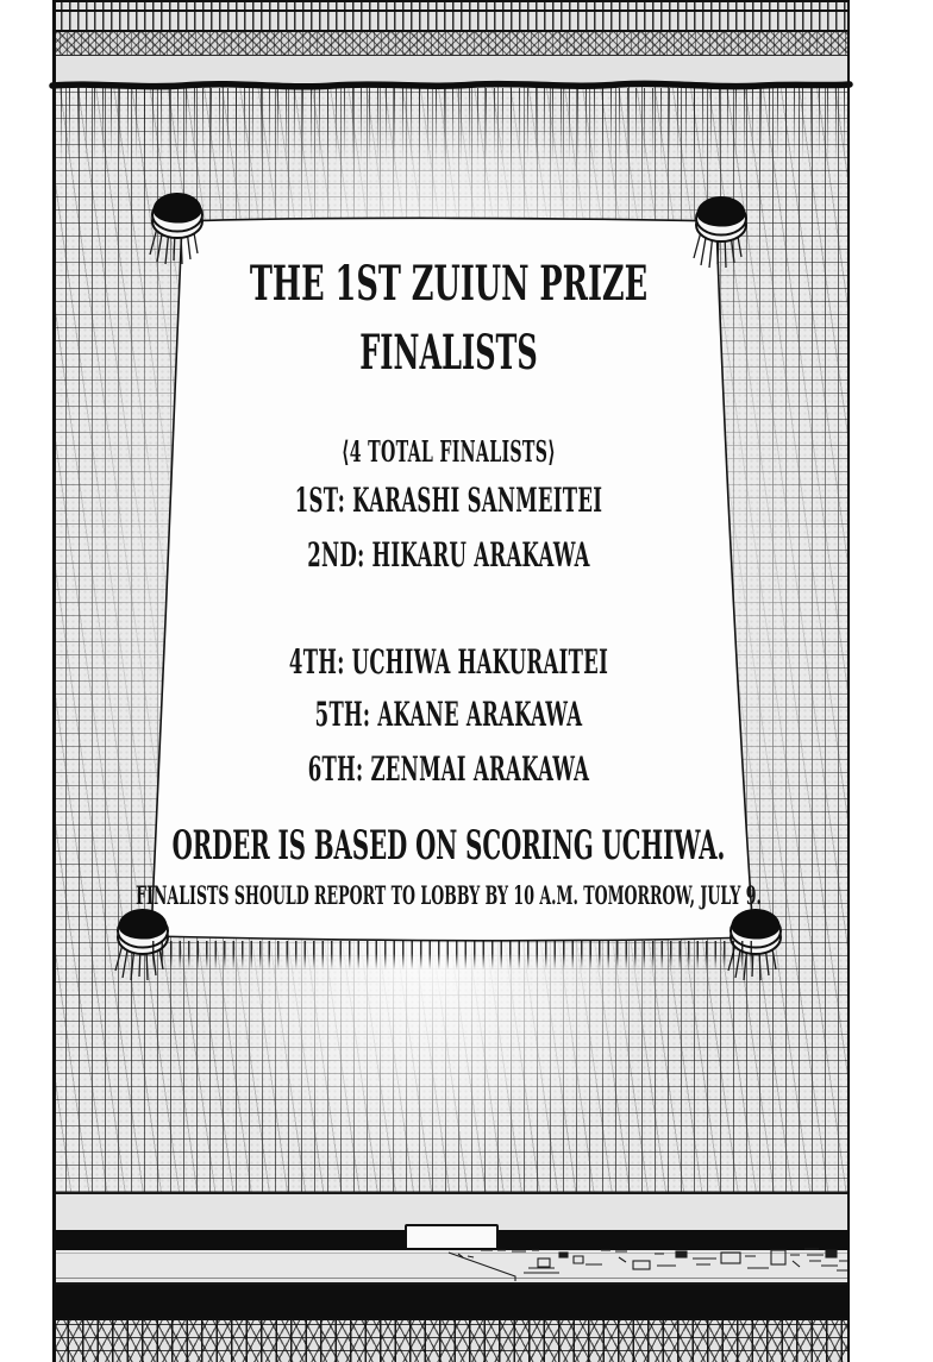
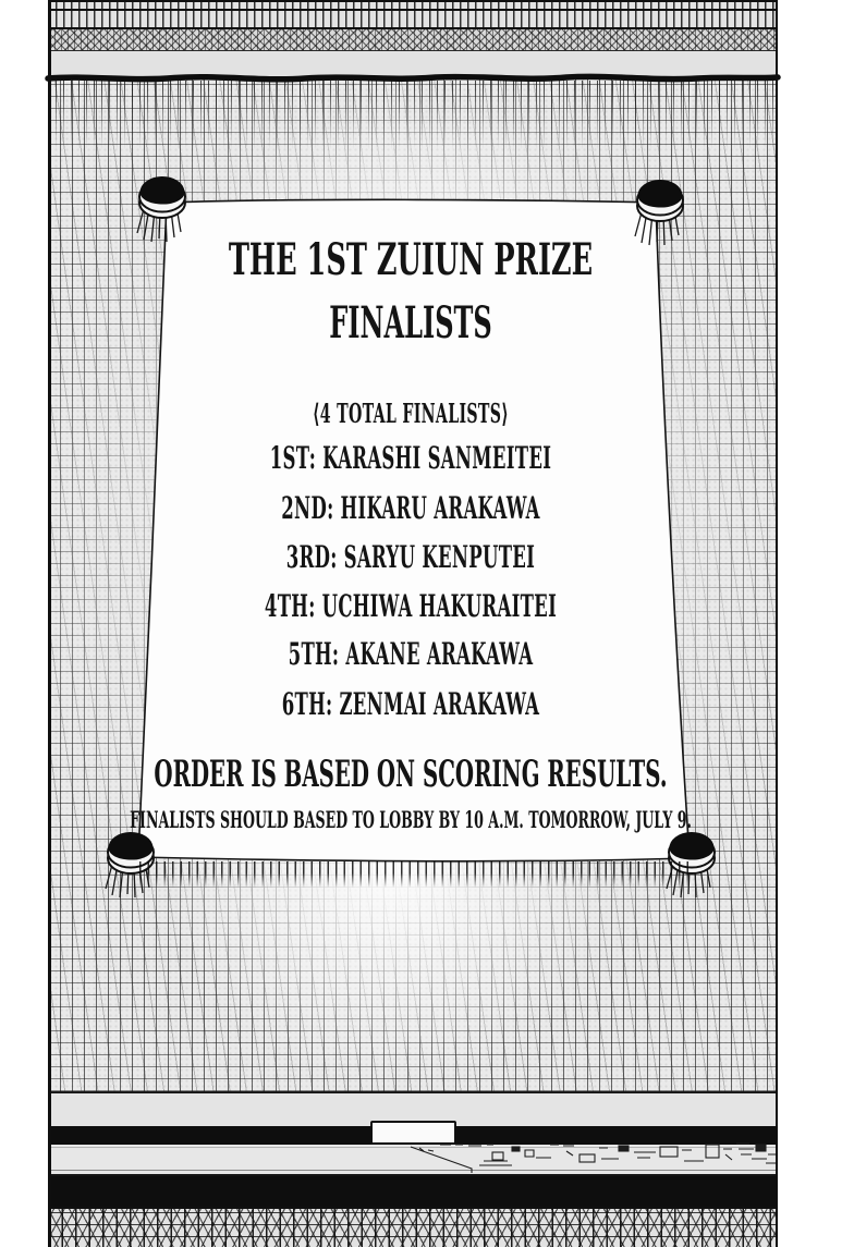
  THE 1ST ZUIUN PRIZE
  FINALISTS
  ⟨4 TOTAL FINALISTS⟩
  1ST: KARASHI SANMEITEI
  2ND: HIKARU ARAKAWA
+ 3RD: SARYU KENPUTEI
  4TH: UCHIWA HAKURAITEI
  5TH: AKANE ARAKAWA
  6TH: ZENMAI ARAKAWA
- ORDER IS BASED ON SCORING UCHIWA.
+ ORDER IS BASED ON SCORING RESULTS.
- FINALISTS SHOULD REPORT TO LOBBY BY 10 A.M. TOMORROW, JULY 9.
+ FINALISTS SHOULD BASED TO LOBBY BY 10 A.M. TOMORROW, JULY 9.
